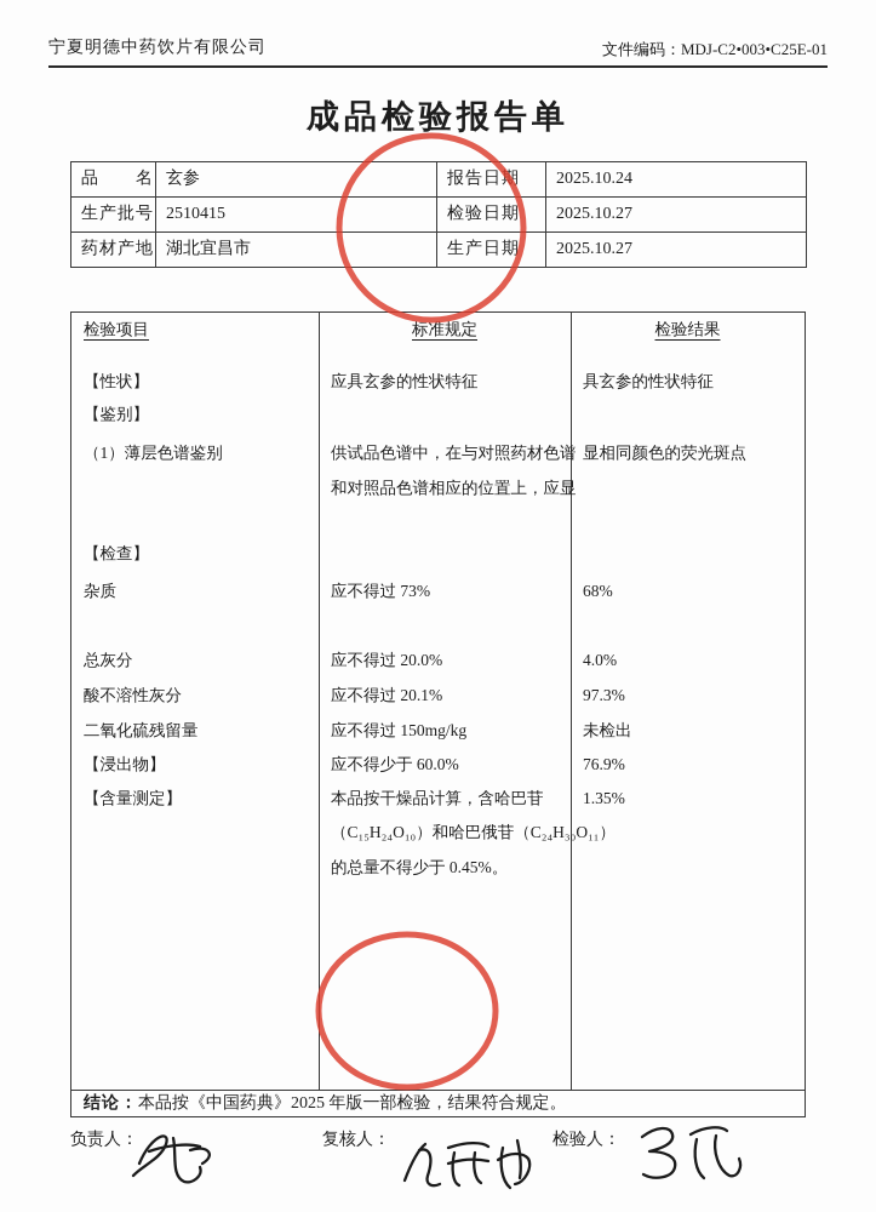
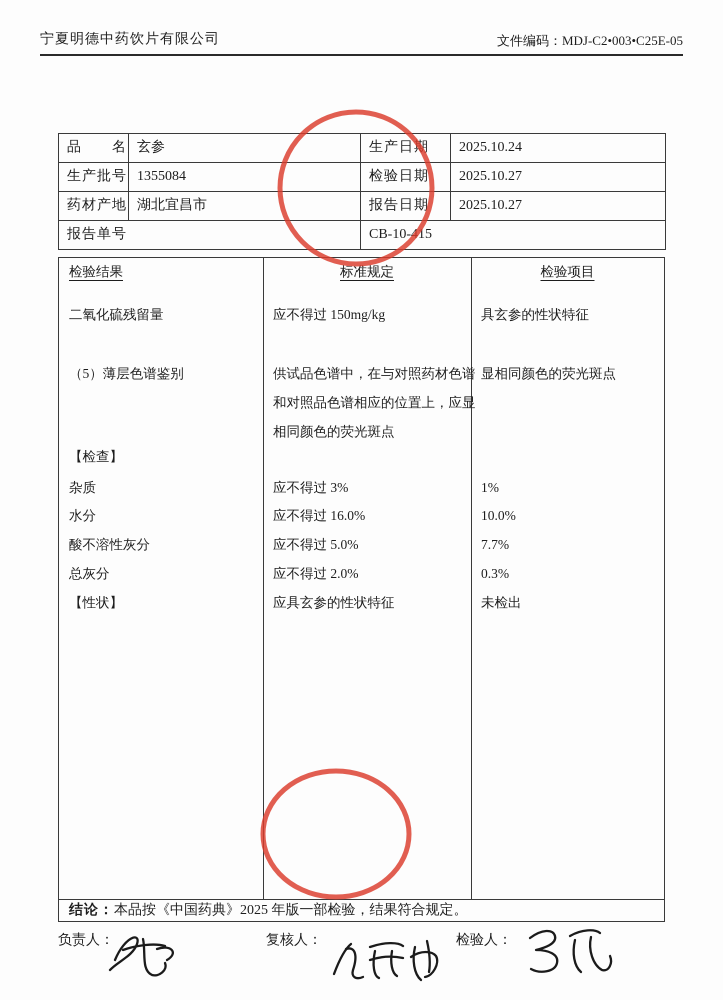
  宁夏明德中药饮片有限公司
- 文件编码：MDJ-C2•003•C25E-01
+ 文件编码：MDJ-C2•003•C25E-05
- 成品检验报告单
- 品 名	玄参	报告日期	2025.10.24
+ 品 名	玄参	生产日期	2025.10.24
- 生产批号	2510415	检验日期	2025.10.27
+ 生产批号	1355084	检验日期	2025.10.27
- 药材产地	湖北宜昌市	生产日期	2025.10.27
+ 药材产地	湖北宜昌市	报告日期	2025.10.27
+ 报告单号	CB-10-415
- 检验项目
+ 检验结果
  标准规定
- 检验结果
+ 检验项目
- 【性状】
+ 二氧化硫残留量
- 应具玄参的性状特征
+ 应不得过 150mg/kg
  具玄参的性状特征
- 【鉴别】
- （1）薄层色谱鉴别
+ （5）薄层色谱鉴别
  供试品色谱中，在与对照药材色谱
  显相同颜色的荧光斑点
  和对照品色谱相应的位置上，应显
+ 相同颜色的荧光斑点
  【检查】
  杂质
- 应不得过 73%
+ 应不得过 3%
- 68%
+ 1%
+ 水分
+ 应不得过 16.0%
+ 10.0%
- 总灰分
+ 酸不溶性灰分
- 应不得过 20.0%
+ 应不得过 5.0%
- 4.0%
+ 7.7%
- 酸不溶性灰分
+ 总灰分
- 应不得过 20.1%
+ 应不得过 2.0%
- 97.3%
+ 0.3%
- 二氧化硫残留量
+ 【性状】
- 应不得过 150mg/kg
+ 应具玄参的性状特征
  未检出
- 【浸出物】
- 应不得少于 60.0%
- 76.9%
- 【含量测定】
- 本品按干燥品计算，含哈巴苷
- 1.35%
- （C₁₅H₂₄O₁₀）和哈巴俄苷（C₂₄H₃₀O₁₁）
- 的总量不得少于 0.45%。
  结论：本品按《中国药典》2025 年版一部检验，结果符合规定。
  负责人：
  复核人：
  检验人：
